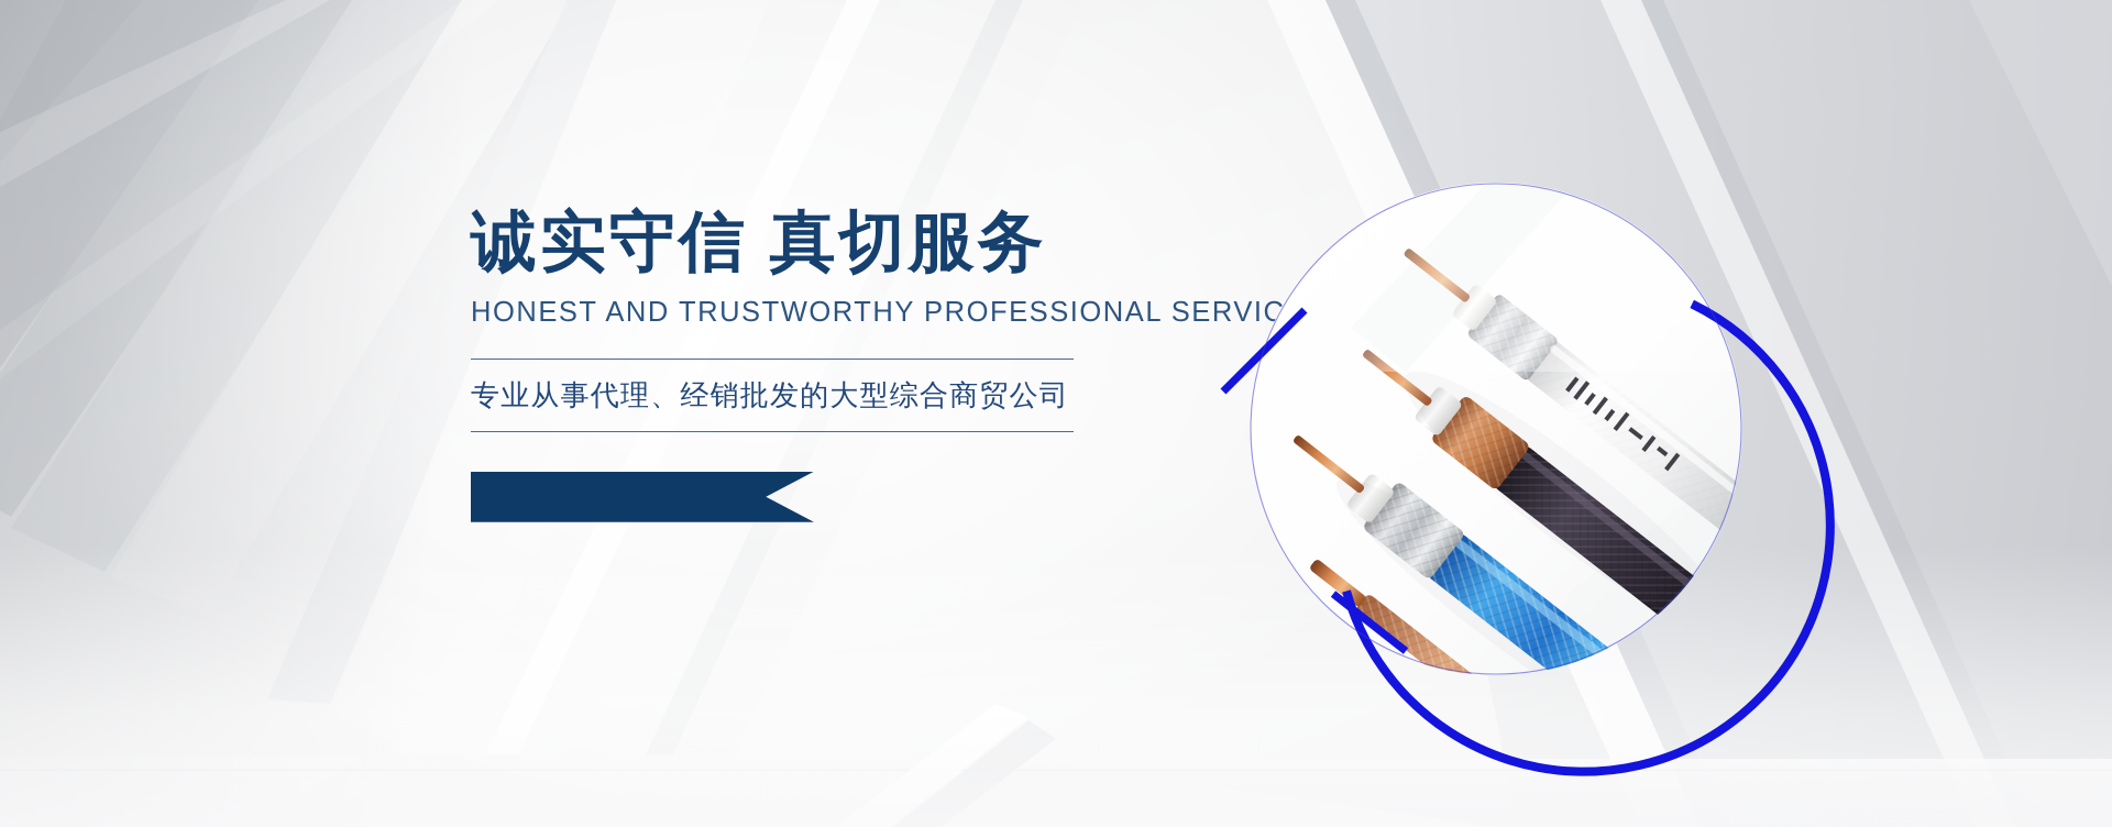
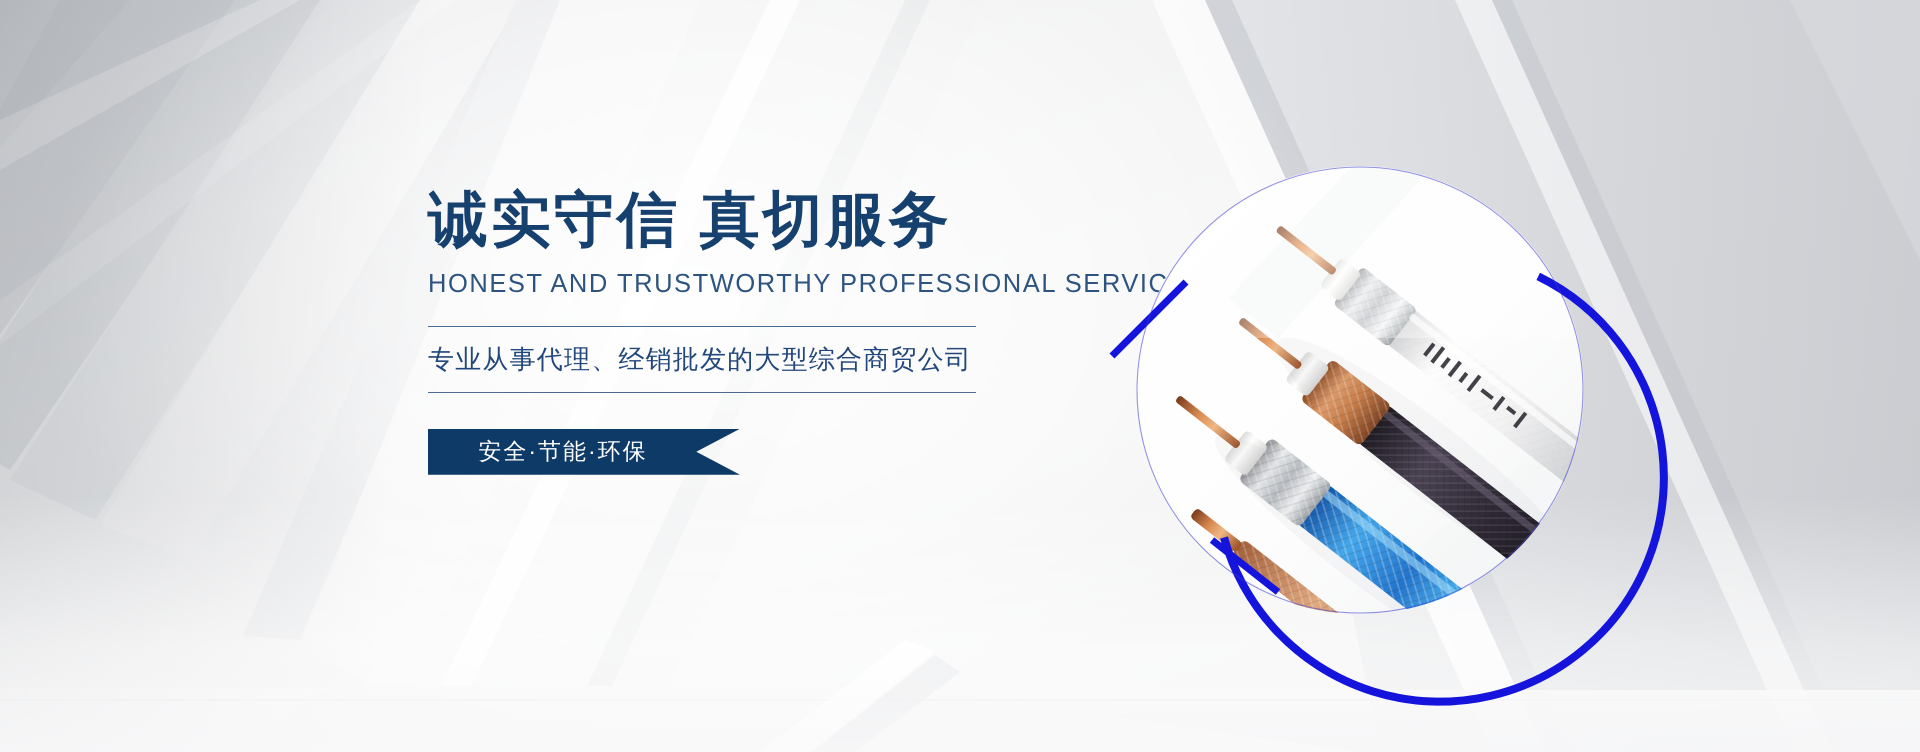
  诚实守信 真切服务
  HONEST AND TRUSTWORTHY PROFESSIONAL SER
  专业从事代理、经销批发的大型综合商贸公司
+ 安全·节能·环保
